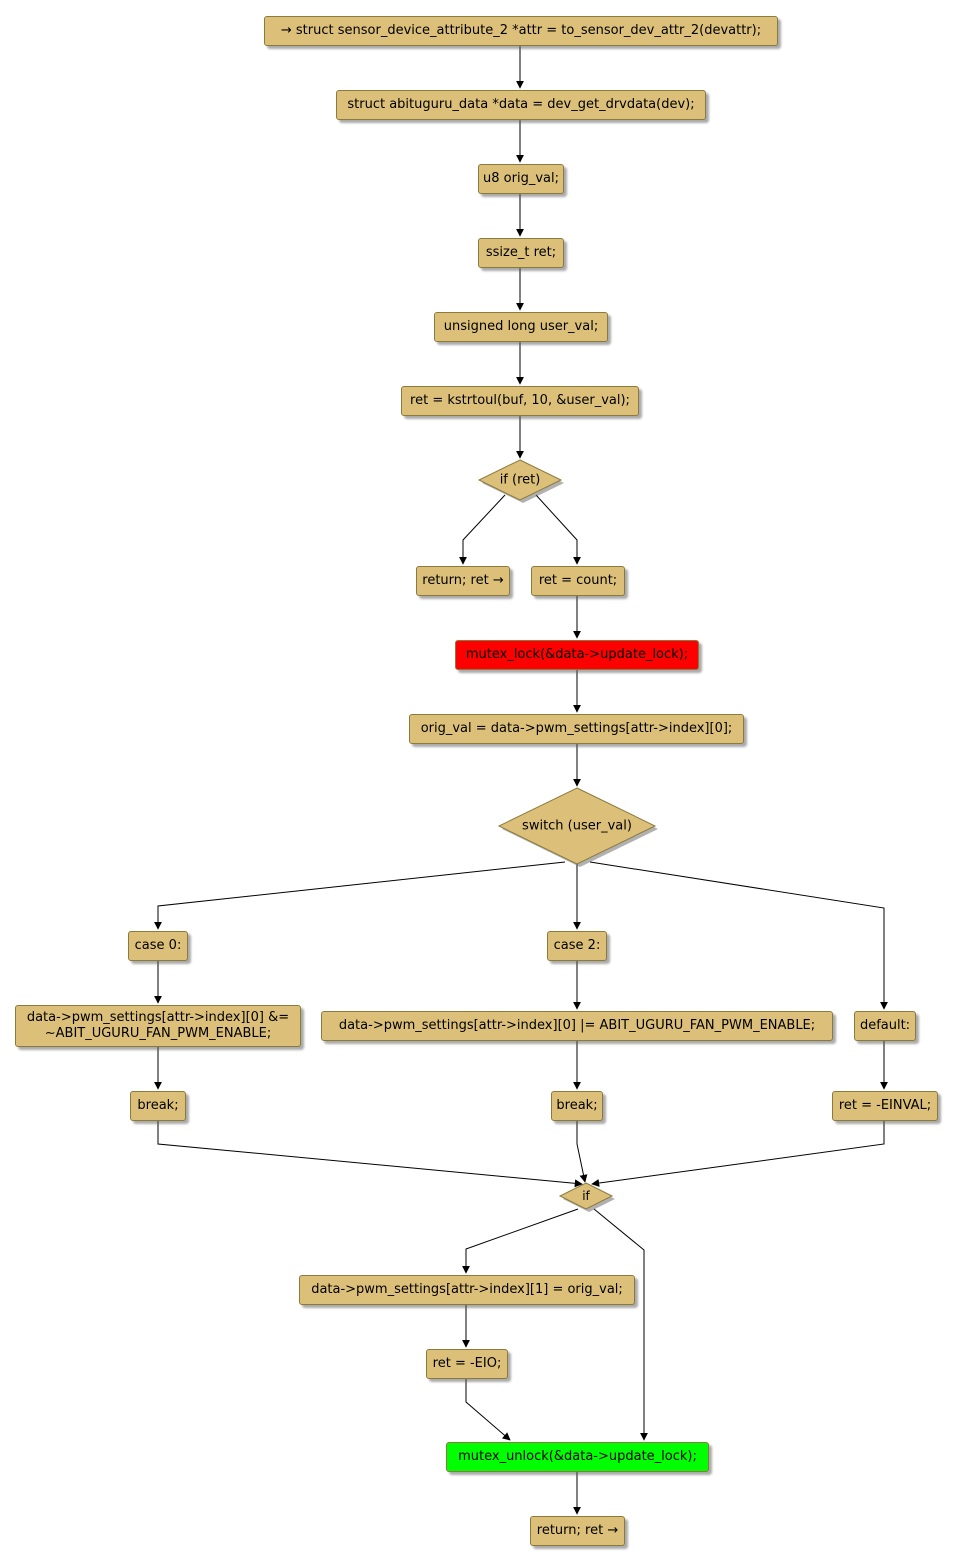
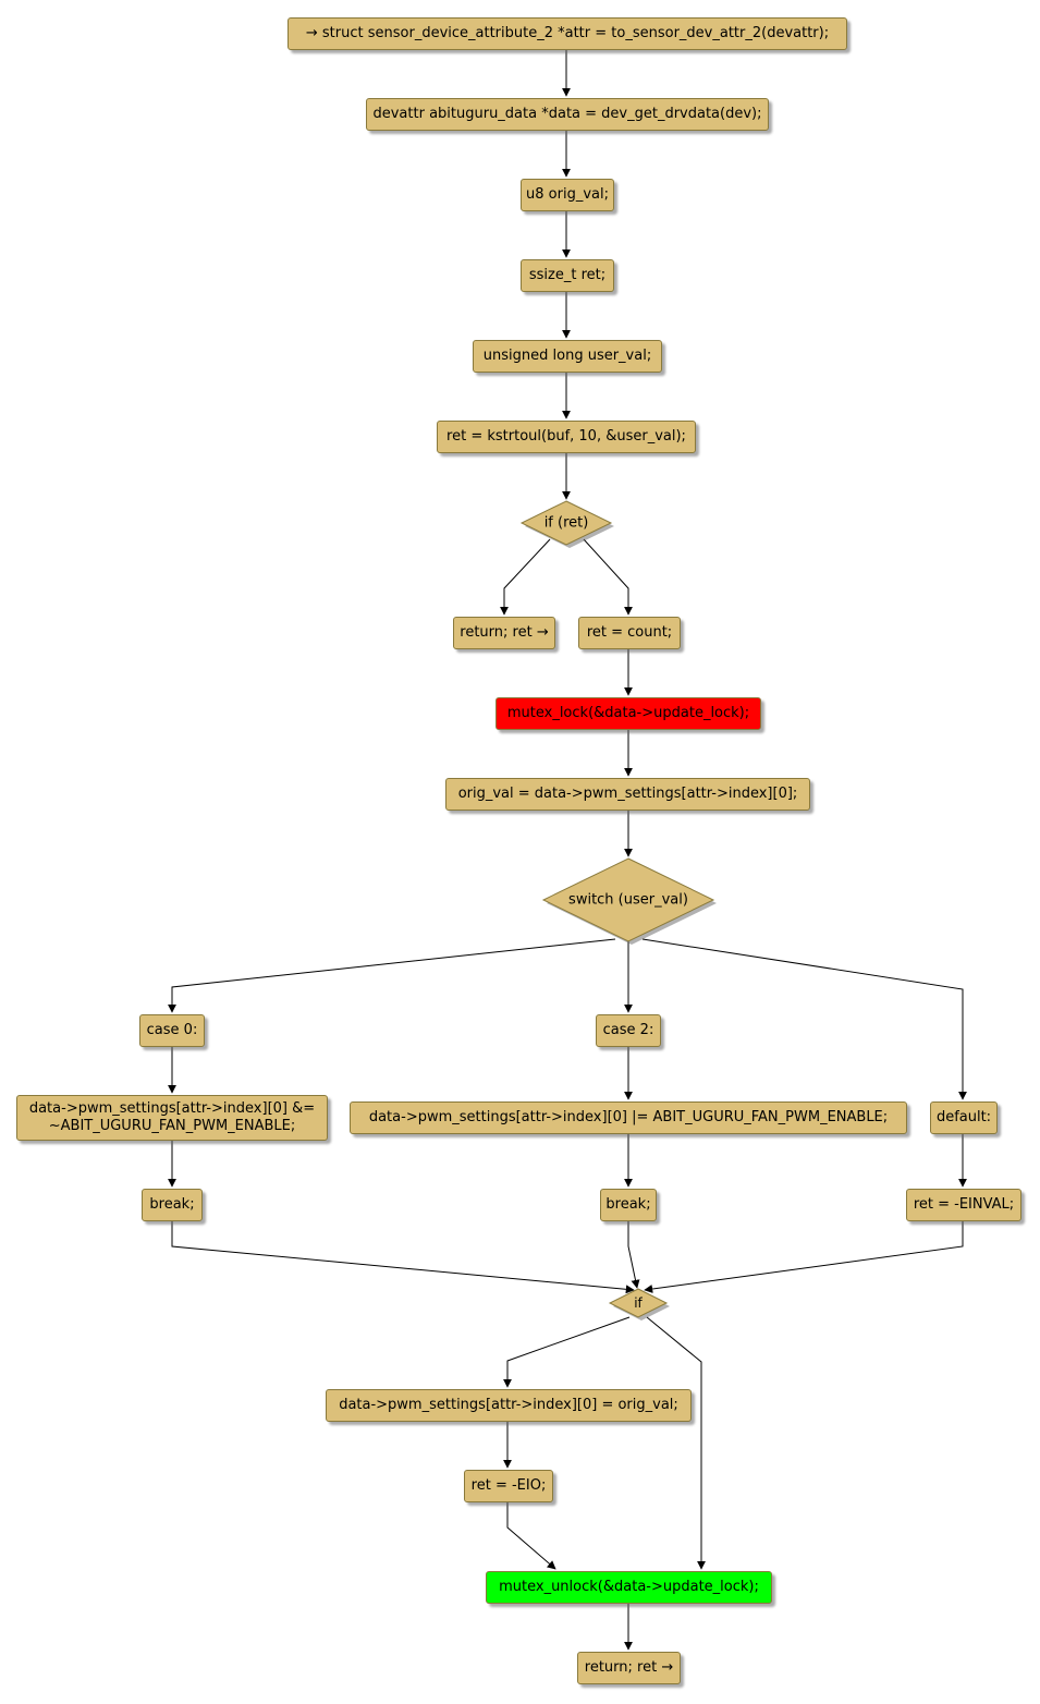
  → struct sensor_device_attribute_2 *attr = to_sensor_dev_attr_2(devattr);
- struct abituguru_data *data = dev_get_drvdata(dev);
+ devattr abituguru_data *data = dev_get_drvdata(dev);
  u8 orig_val;
  ssize_t ret;
  unsigned long user_val;
  ret = kstrtoul(buf, 10, &user_val);
  return; ret →
  ret = count;
  mutex_lock(&data->update_lock);
  orig_val = data->pwm_settings[attr->index][0];
  case 0:
  data->pwm_settings[attr->index][0] &=
  ~ABIT_UGURU_FAN_PWM_ENABLE;
  break;
  case 2:
  data->pwm_settings[attr->index][0] |= ABIT_UGURU_FAN_PWM_ENABLE;
  break;
  default:
  ret = -EINVAL;
- data->pwm_settings[attr->index][1] = orig_val;
+ data->pwm_settings[attr->index][0] = orig_val;
  ret = -EIO;
  mutex_unlock(&data->update_lock);
  return; ret →
  if (ret)
  switch (user_val)
  if
